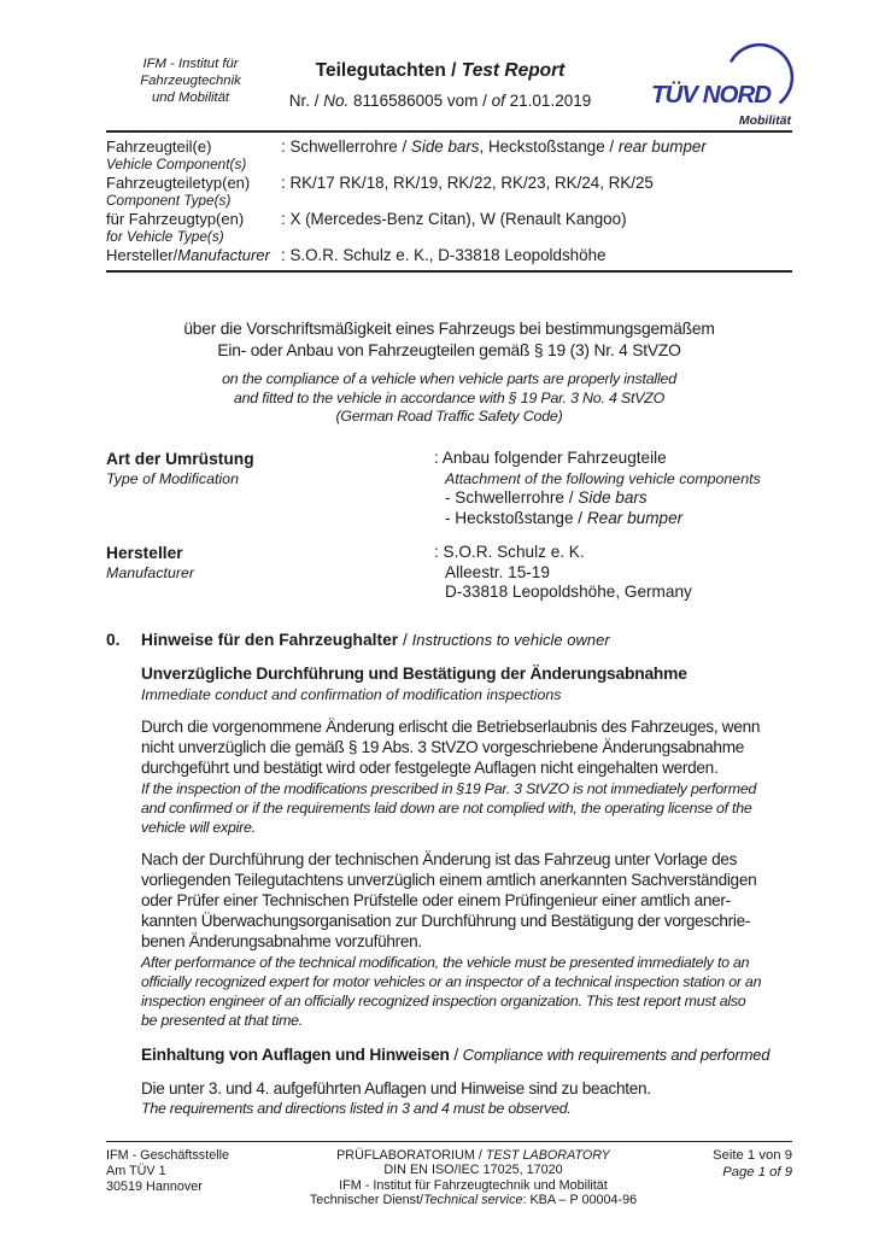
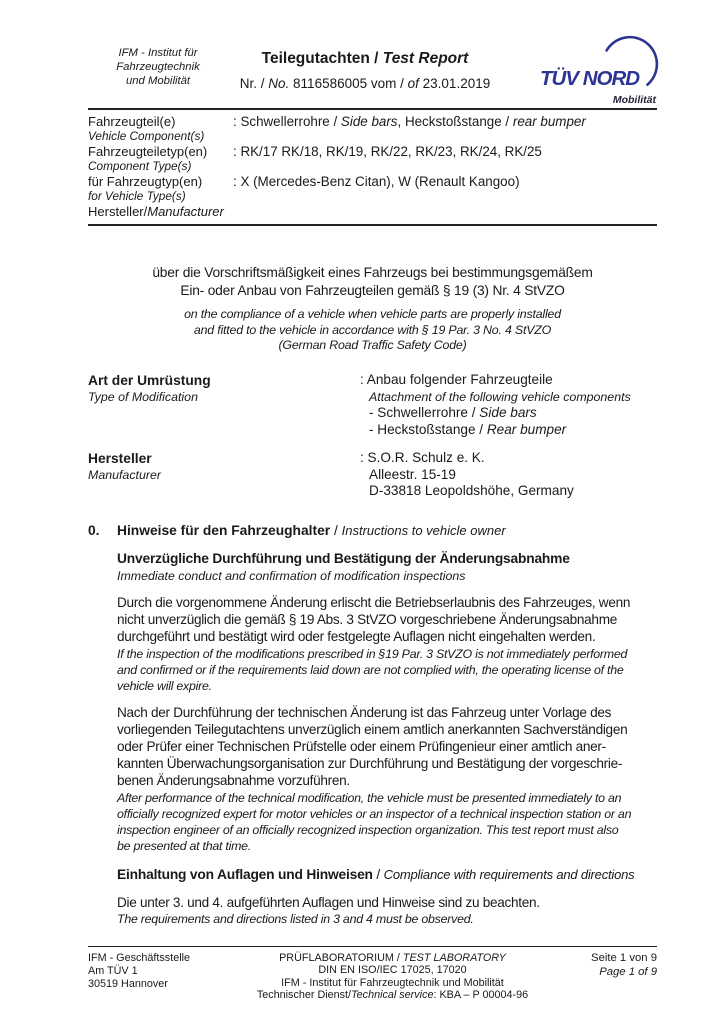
  IFM - Institut für
  Fahrzeugtechnik
  und Mobilität
  Teilegutachten / Test Report
- Nr. / No. 8116586005 vom / of 21.01.2019
+ Nr. / No. 8116586005 vom / of 23.01.2019
  TÜV NORD
  Mobilität
  Fahrzeugteil(e)
  Vehicle Component(s)
  : Schwellerrohre / Side bars, Heckstoßstange / rear bumper
  Fahrzeugteiletyp(en)
  Component Type(s)
  : RK/17 RK/18, RK/19, RK/22, RK/23, RK/24, RK/25
  für Fahrzeugtyp(en)
  for Vehicle Type(s)
  : X (Mercedes-Benz Citan), W (Renault Kangoo)
  Hersteller/Manufacturer
- : S.O.R. Schulz e. K., D-33818 Leopoldshöhe
  über die Vorschriftsmäßigkeit eines Fahrzeugs bei bestimmungsgemäßem
  Ein- oder Anbau von Fahrzeugteilen gemäß § 19 (3) Nr. 4 StVZO
  on the compliance of a vehicle when vehicle parts are properly installed
  and fitted to the vehicle in accordance with § 19 Par. 3 No. 4 StVZO
  (German Road Traffic Safety Code)
  Art der Umrüstung
  Type of Modification
  : Anbau folgender Fahrzeugteile
  Attachment of the following vehicle components
  - Schwellerrohre / Side bars
  - Heckstoßstange / Rear bumper
  Hersteller
  Manufacturer
  : S.O.R. Schulz e. K.
  Alleestr. 15-19
  D-33818 Leopoldshöhe, Germany
  0.
  Hinweise für den Fahrzeughalter / Instructions to vehicle owner
  Unverzügliche Durchführung und Bestätigung der Änderungsabnahme
  Immediate conduct and confirmation of modification inspections
  Durch die vorgenommene Änderung erlischt die Betriebserlaubnis des Fahrzeuges, wenn
  nicht unverzüglich die gemäß § 19 Abs. 3 StVZO vorgeschriebene Änderungsabnahme
  durchgeführt und bestätigt wird oder festgelegte Auflagen nicht eingehalten werden.
  If the inspection of the modifications prescribed in §19 Par. 3 StVZO is not immediately performed
  and confirmed or if the requirements laid down are not complied with, the operating license of the
  vehicle will expire.
  Nach der Durchführung der technischen Änderung ist das Fahrzeug unter Vorlage des
  vorliegenden Teilegutachtens unverzüglich einem amtlich anerkannten Sachverständigen
  oder Prüfer einer Technischen Prüfstelle oder einem Prüfingenieur einer amtlich aner-
  kannten Überwachungsorganisation zur Durchführung und Bestätigung der vorgeschrie-
  benen Änderungsabnahme vorzuführen.
  After performance of the technical modification, the vehicle must be presented immediately to an
  officially recognized expert for motor vehicles or an inspector of a technical inspection station or an
  inspection engineer of an officially recognized inspection organization. This test report must also
  be presented at that time.
- Einhaltung von Auflagen und Hinweisen / Compliance with requirements and performed
+ Einhaltung von Auflagen und Hinweisen / Compliance with requirements and directions
  Die unter 3. und 4. aufgeführten Auflagen und Hinweise sind zu beachten.
  The requirements and directions listed in 3 and 4 must be observed.
  IFM - Geschäftsstelle
  Am TÜV 1
  30519 Hannover
  PRÜFLABORATORIUM / TEST LABORATORY
  DIN EN ISO/IEC 17025, 17020
  IFM - Institut für Fahrzeugtechnik und Mobilität
  Technischer Dienst/Technical service: KBA – P 00004-96
  Seite 1 von 9
  Page 1 of 9
